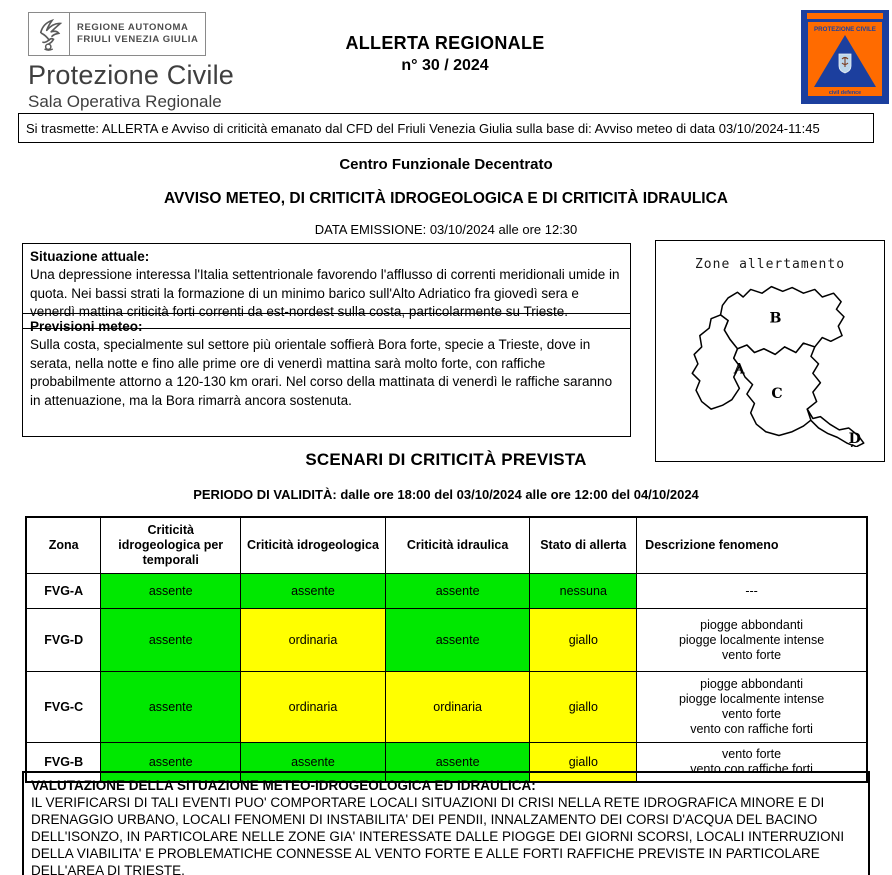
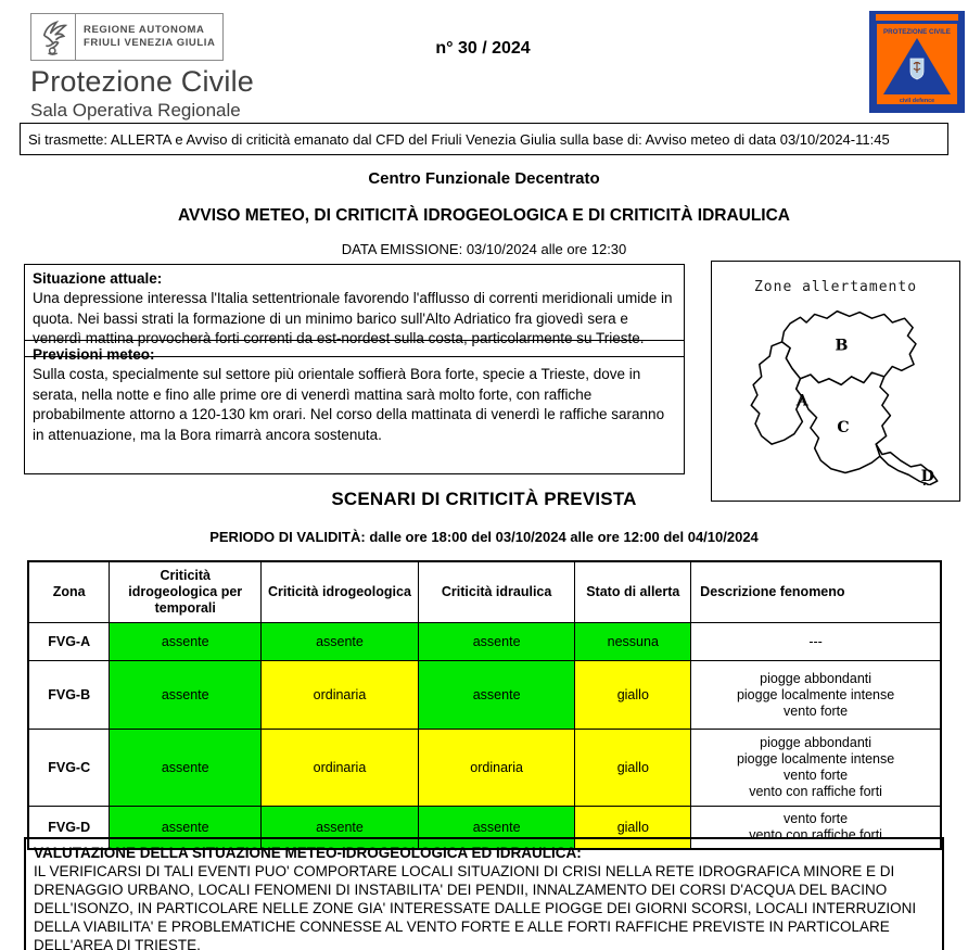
  REGIONE AUTONOMA
  FRIULI VENEZIA GIULIA
  Protezione Civile
  Sala Operativa Regionale
- ALLERTA REGIONALE
  n° 30 / 2024
  Si trasmette: ALLERTA e Avviso di criticità emanato dal CFD del Friuli Venezia Giulia sulla base di: Avviso meteo di data 03/10/2024-11:45
  Centro Funzionale Decentrato
  AVVISO METEO, DI CRITICITÀ IDROGEOLOGICA E DI CRITICITÀ IDRAULICA
  DATA EMISSIONE: 03/10/2024 alle ore 12:30
  Situazione attuale:
- Una depressione interessa l'Italia settentrionale favorendo l'afflusso di correnti meridionali umide in quota. Nei bassi strati la formazione di un minimo barico sull'Alto Adriatico fra giovedì sera e venerdì mattina criticità forti correnti da est-nordest sulla costa, particolarmente su Trieste.
+ Una depressione interessa l'Italia settentrionale favorendo l'afflusso di correnti meridionali umide in quota. Nei bassi strati la formazione di un minimo barico sull'Alto Adriatico fra giovedì sera e venerdì mattina provocherà forti correnti da est-nordest sulla costa, particolarmente su Trieste.
  Previsioni meteo:
  Sulla costa, specialmente sul settore più orientale soffierà Bora forte, specie a Trieste, dove in serata, nella notte e fino alle prime ore di venerdì mattina sarà molto forte, con raffiche probabilmente attorno a 120-130 km orari. Nel corso della mattinata di venerdì le raffiche saranno in attenuazione, ma la Bora rimarrà ancora sostenuta.
  Zone allertamento
  A
  B
  C
  D
  SCENARI DI CRITICITÀ PREVISTA
  PERIODO DI VALIDITÀ: dalle ore 18:00 del 03/10/2024 alle ore 12:00 del 04/10/2024
  Zona	Criticità idrogeologica per temporali	Criticità idrogeologica	Criticità idraulica	Stato di allerta	Descrizione fenomeno
  FVG-A	assente	assente	assente	nessuna	---
- FVG-D	assente	ordinaria	assente	giallo	piogge abbondanti piogge localmente intense vento forte
+ FVG-B	assente	ordinaria	assente	giallo	piogge abbondanti piogge localmente intense vento forte
  FVG-C	assente	ordinaria	ordinaria	giallo	piogge abbondanti piogge localmente intense vento forte vento con raffiche forti
- FVG-B	assente	assente	assente	giallo	vento forte vento con raffiche forti
+ FVG-D	assente	assente	assente	giallo	vento forte vento con raffiche forti
  VALUTAZIONE DELLA SITUAZIONE METEO-IDROGEOLOGICA ED IDRAULICA:
  IL VERIFICARSI DI TALI EVENTI PUO' COMPORTARE LOCALI SITUAZIONI DI CRISI NELLA RETE IDROGRAFICA MINORE E DI DRENAGGIO URBANO, LOCALI FENOMENI DI INSTABILITA' DEI PENDII, INNALZAMENTO DEI CORSI D'ACQUA DEL BACINO DELL'ISONZO, IN PARTICOLARE NELLE ZONE GIA' INTERESSATE DALLE PIOGGE DEI GIORNI SCORSI, LOCALI INTERRUZIONI DELLA VIABILITA' E PROBLEMATICHE CONNESSE AL VENTO FORTE E ALLE FORTI RAFFICHE PREVISTE IN PARTICOLARE DELL'AREA DI TRIESTE.
